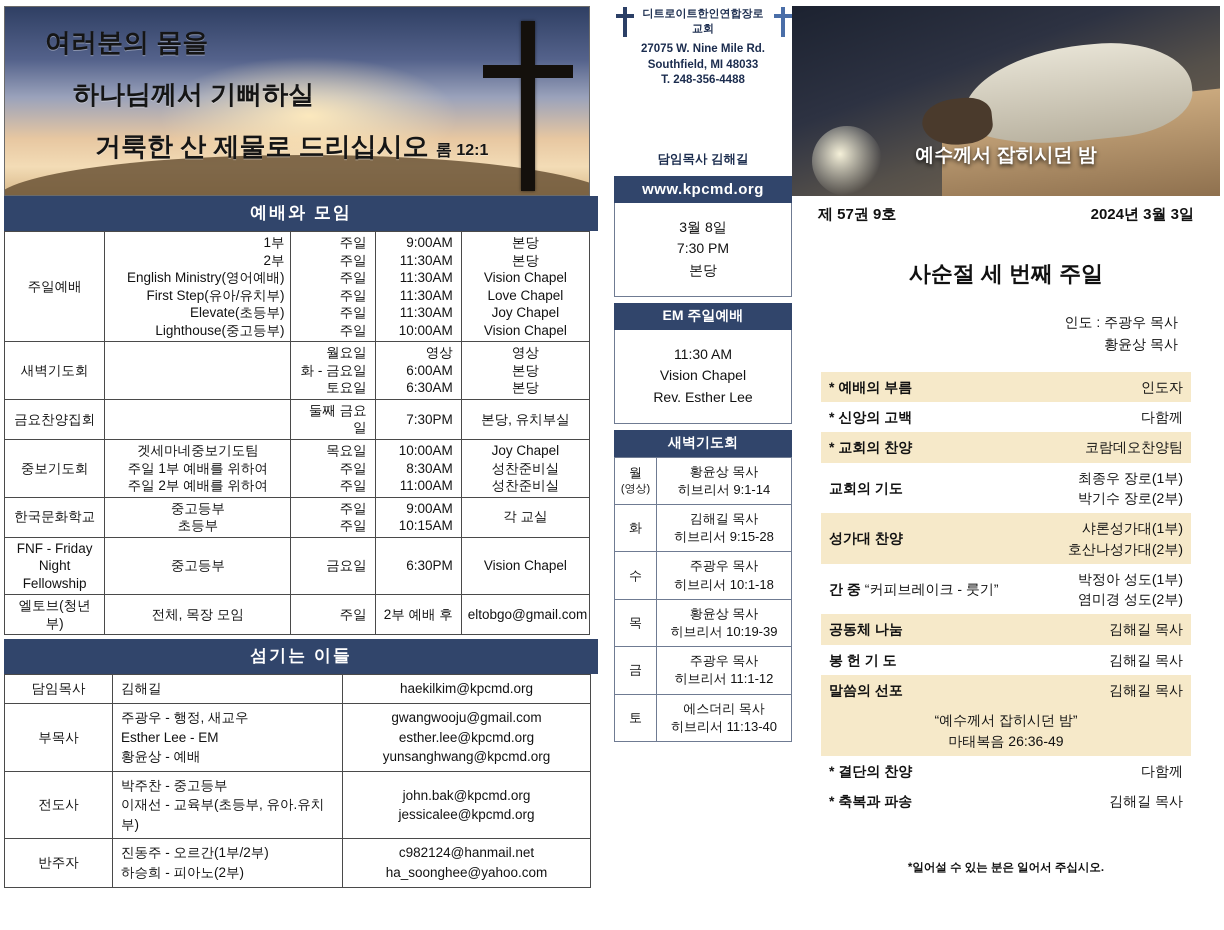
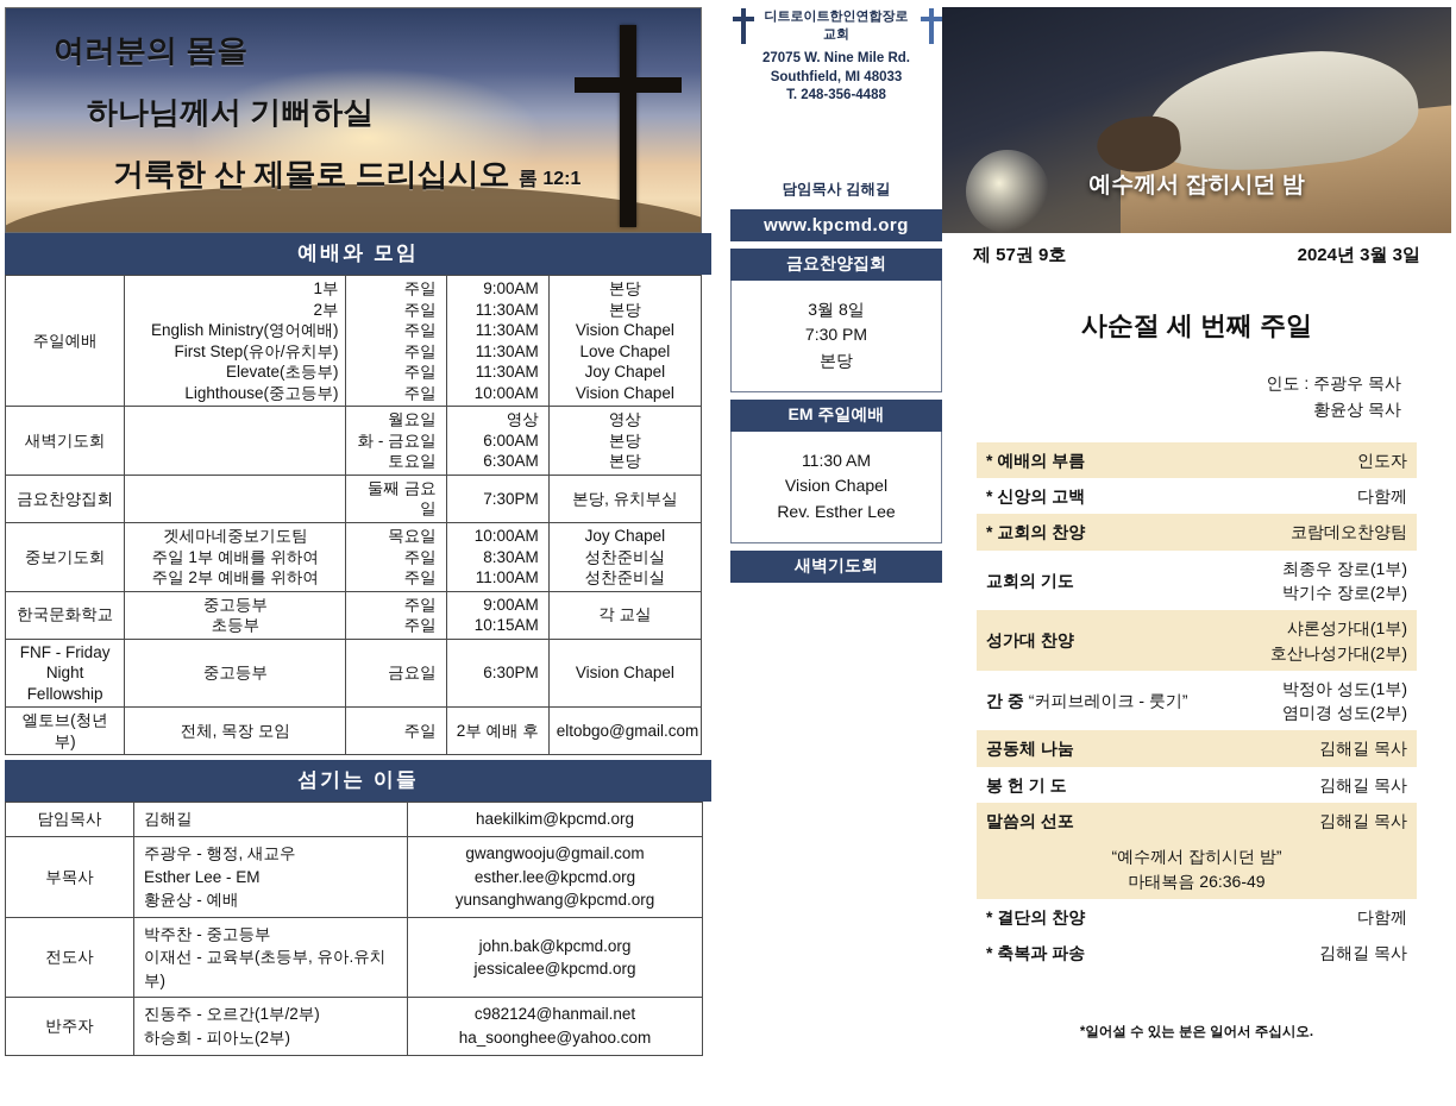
  여러분의 몸을
  하나님께서 기뻐하실
  거룩한 산 제물로 드리십시오 롬 12:1
  예배와 모임
  주일예배	1부 2부 English Ministry(영어예배) First Step(유아/유치부) Elevate(초등부) Lighthouse(중고등부)	주일 주일 주일 주일 주일 주일	9:00AM 11:30AM 11:30AM 11:30AM 11:30AM 10:00AM	본당 본당 Vision Chapel Love Chapel Joy Chapel Vision Chapel
  새벽기도회		월요일 화 - 금요일 토요일	영상 6:00AM 6:30AM	영상 본당 본당
  금요찬양집회		둘째 금요일	7:30PM	본당, 유치부실
  중보기도회	겟세마네중보기도팀 주일 1부 예배를 위하여 주일 2부 예배를 위하여	목요일 주일 주일	10:00AM 8:30AM 11:00AM	Joy Chapel 성찬준비실 성찬준비실
  한국문화학교	중고등부 초등부	주일 주일	9:00AM 10:15AM	각 교실
  FNF - Friday Night Fellowship	중고등부	금요일	6:30PM	Vision Chapel
  엘토브(청년부)	전체, 목장 모임	주일	2부 예배 후	eltobgo@gmail.com
  섬기는 이들
  담임목사	김해길	haekilkim@kpcmd.org
  부목사	주광우 - 행정, 새교우 Esther Lee - EM 황윤상 - 예배	gwangwooju@gmail.com esther.lee@kpcmd.org yunsanghwang@kpcmd.org
  전도사	박주찬 - 중고등부 이재선 - 교육부(초등부, 유아.유치부)	john.bak@kpcmd.org jessicalee@kpcmd.org
  반주자	진동주 - 오르간(1부/2부) 하승희 - 피아노(2부)	c982124@hanmail.net ha_soonghee@yahoo.com
  디트로이트한인연합장로교회
  27075 W. Nine Mile Rd.
  Southfield, MI 48033
  T. 248-356-4488
  담임목사 김해길
  www.kpcmd.org
+ 금요찬양집회
  3월 8일
  7:30 PM
  본당
  EM 주일예배
  11:30 AM
  Vision Chapel
  Rev. Esther Lee
  새벽기도회
- 월 (영상)	황윤상 목사 히브리서 9:1-14
- 화	김해길 목사 히브리서 9:15-28
- 수	주광우 목사 히브리서 10:1-18
- 목	황윤상 목사 히브리서 10:19-39
- 금	주광우 목사 히브리서 11:1-12
- 토	에스더리 목사 히브리서 11:13-40
  예수께서 잡히시던 밤
  제 57권 9호
  2024년 3월 3일
  사순절 세 번째 주일
  인도 : 주광우 목사
  황윤상 목사
  * 예배의 부름	인도자
  * 신앙의 고백	다함께
  * 교회의 찬양	코람데오찬양팀
  교회의 기도	최종우 장로(1부) 박기수 장로(2부)
  성가대 찬양	샤론성가대(1부) 호산나성가대(2부)
  간 중 “커피브레이크 - 룻기”	박정아 성도(1부) 염미경 성도(2부)
  공동체 나눔	김해길 목사
  봉 헌 기 도	김해길 목사
  말씀의 선포	김해길 목사
  “예수께서 잡히시던 밤” 마태복음 26:36-49
  * 결단의 찬양	다함께
  * 축복과 파송	김해길 목사
  *일어설 수 있는 분은 일어서 주십시오.
